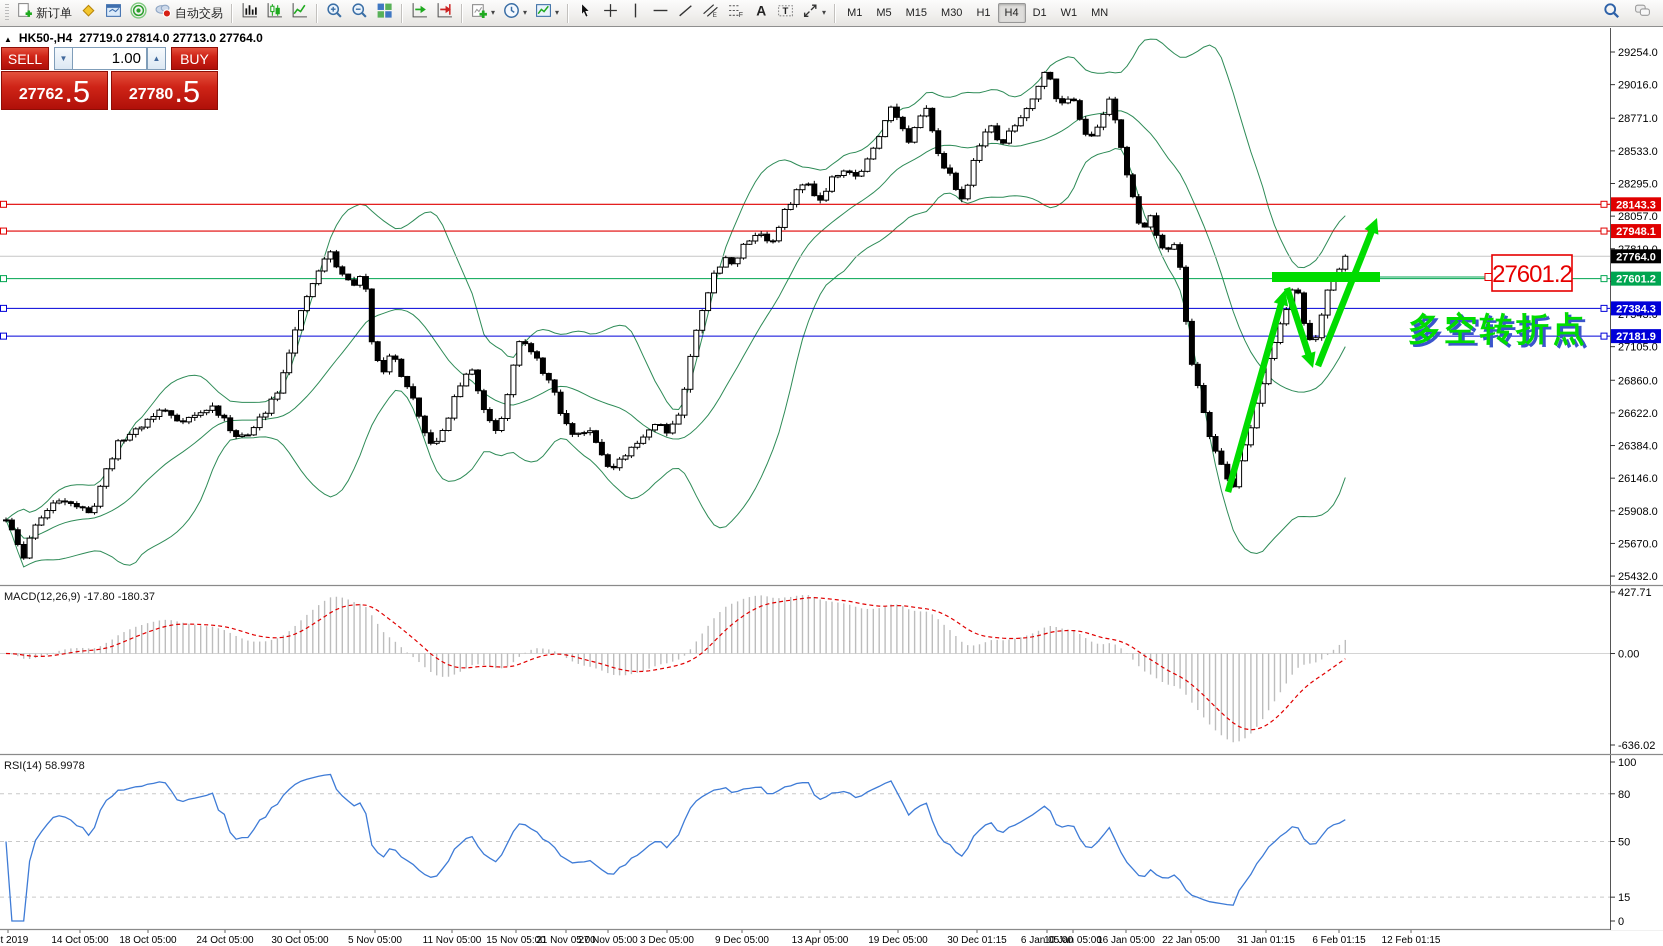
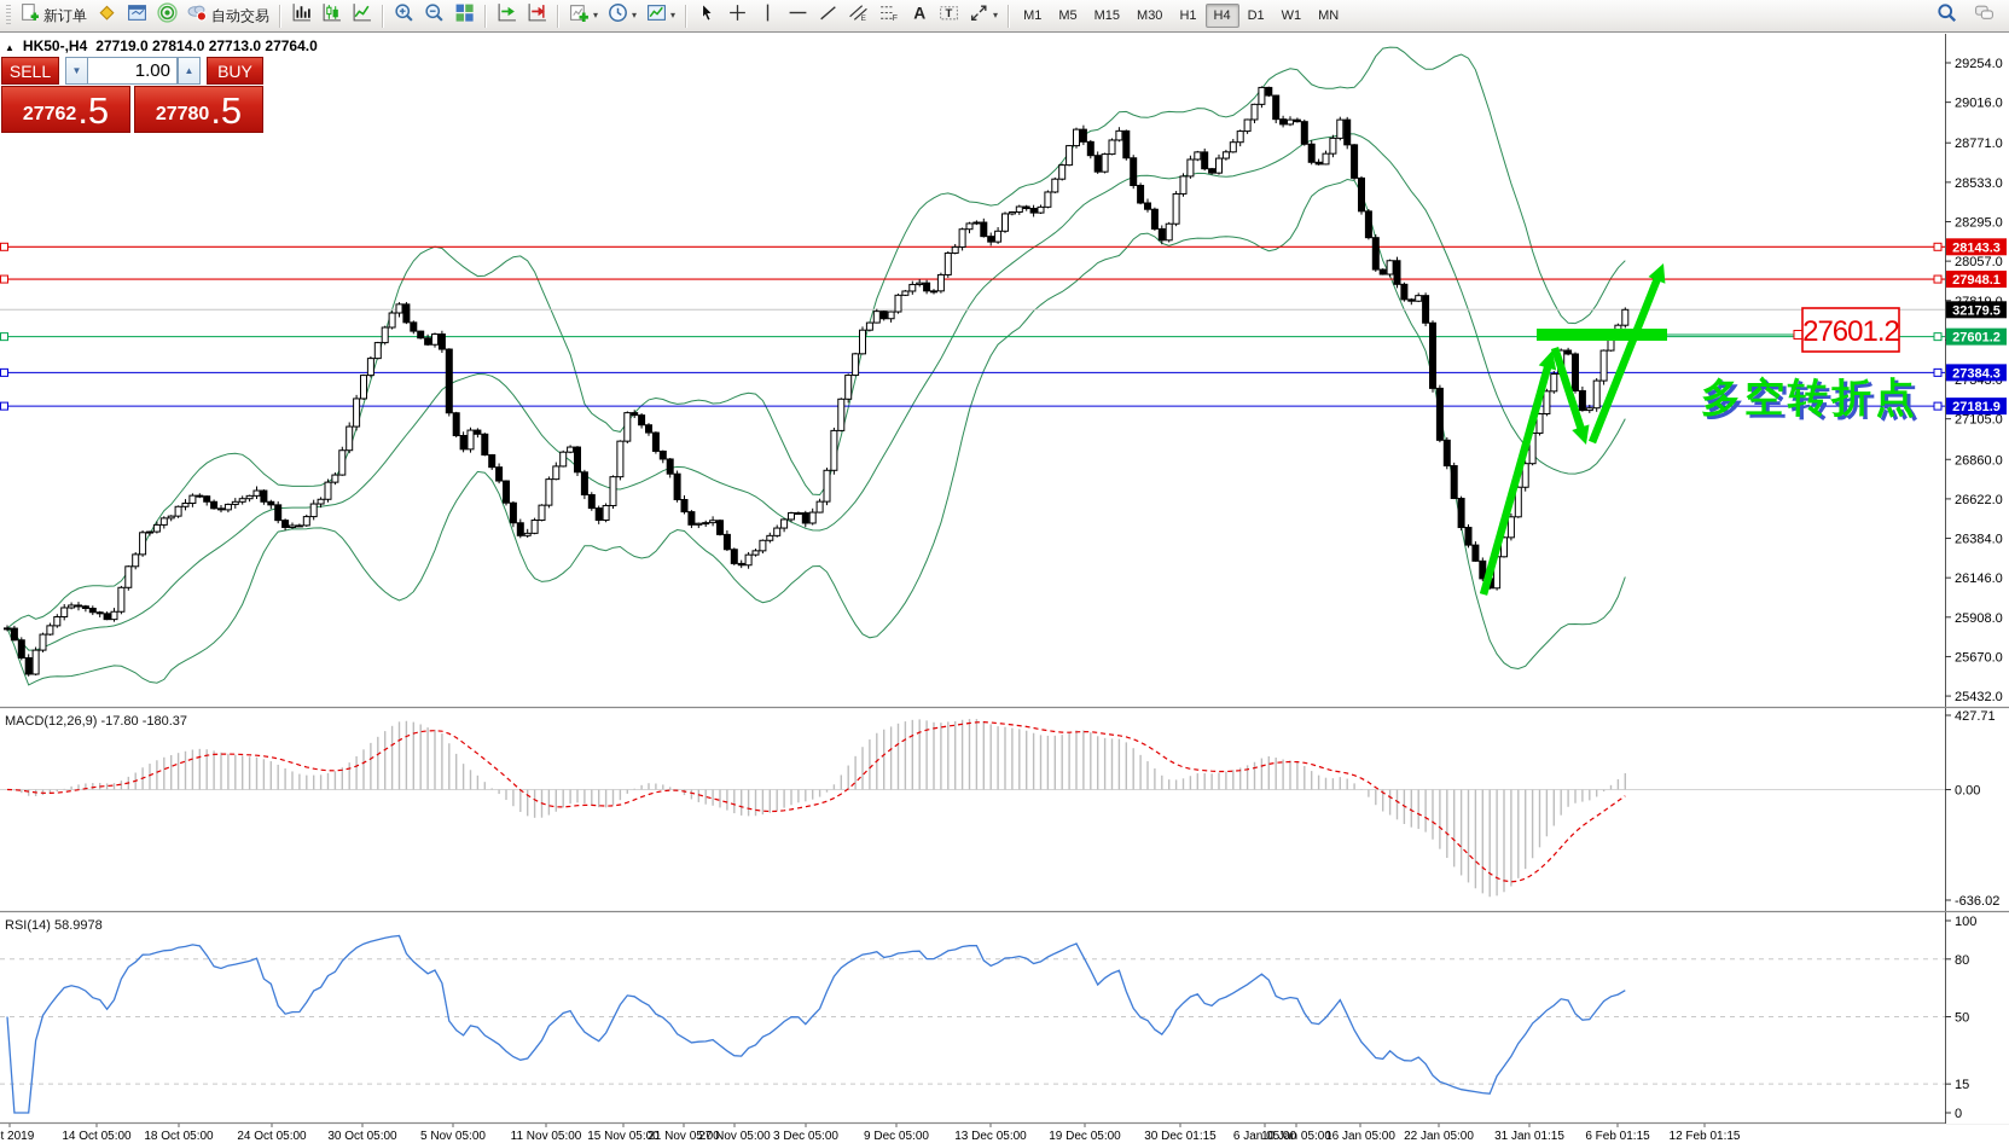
  MACD(12,26,9) -17.80 -180.37
  RSI(14) 58.9978
  27601.2
  多空转折点
  29254.0
  29016.0
  28771.0
  28533.0
  28295.0
  28057.0
  27105.0
  26860.0
  26622.0
  26384.0
  26146.0
  25908.0
  25670.0
  25432.0
  28143.3
  27948.1
  27601.2
  27384.3
  27181.9
- 27764.0
+ 32179.5
  427.71
  0.00
  -636.02
  100
  80
  50
  15
  0
  t 2019
  14 Oct 05:00
  18 Oct 05:00
  24 Oct 05:00
  30 Oct 05:00
  5 Nov 05:00
  11 Nov 05:00
  15 Nov 05:00
  21 Nov 05:00
  27 Nov 05:00
  3 Dec 05:00
  9 Dec 05:00
- 13 Apr 05:00
+ 13 Dec 05:00
  19 Dec 05:00
  30 Dec 01:15
  6 Jan 05:00
  10 Jan 05:00
  16 Jan 05:00
  22 Jan 05:00
  31 Jan 01:15
  6 Feb 01:15
  12 Feb 01:15
  新订单
  自动交易
  ▾
  ▾
  ▾
  A
  T
  ▾
  M1
  M5
  M15
  M30
  H1
  H4
  D1
  W1
  MN
  ▲
  HK50-,H4
  27719.0 27814.0 27713.0 27764.0
  SELL
  ▼
  1.00
  ▲
  BUY
  27762
  .5
  27780
  .5
